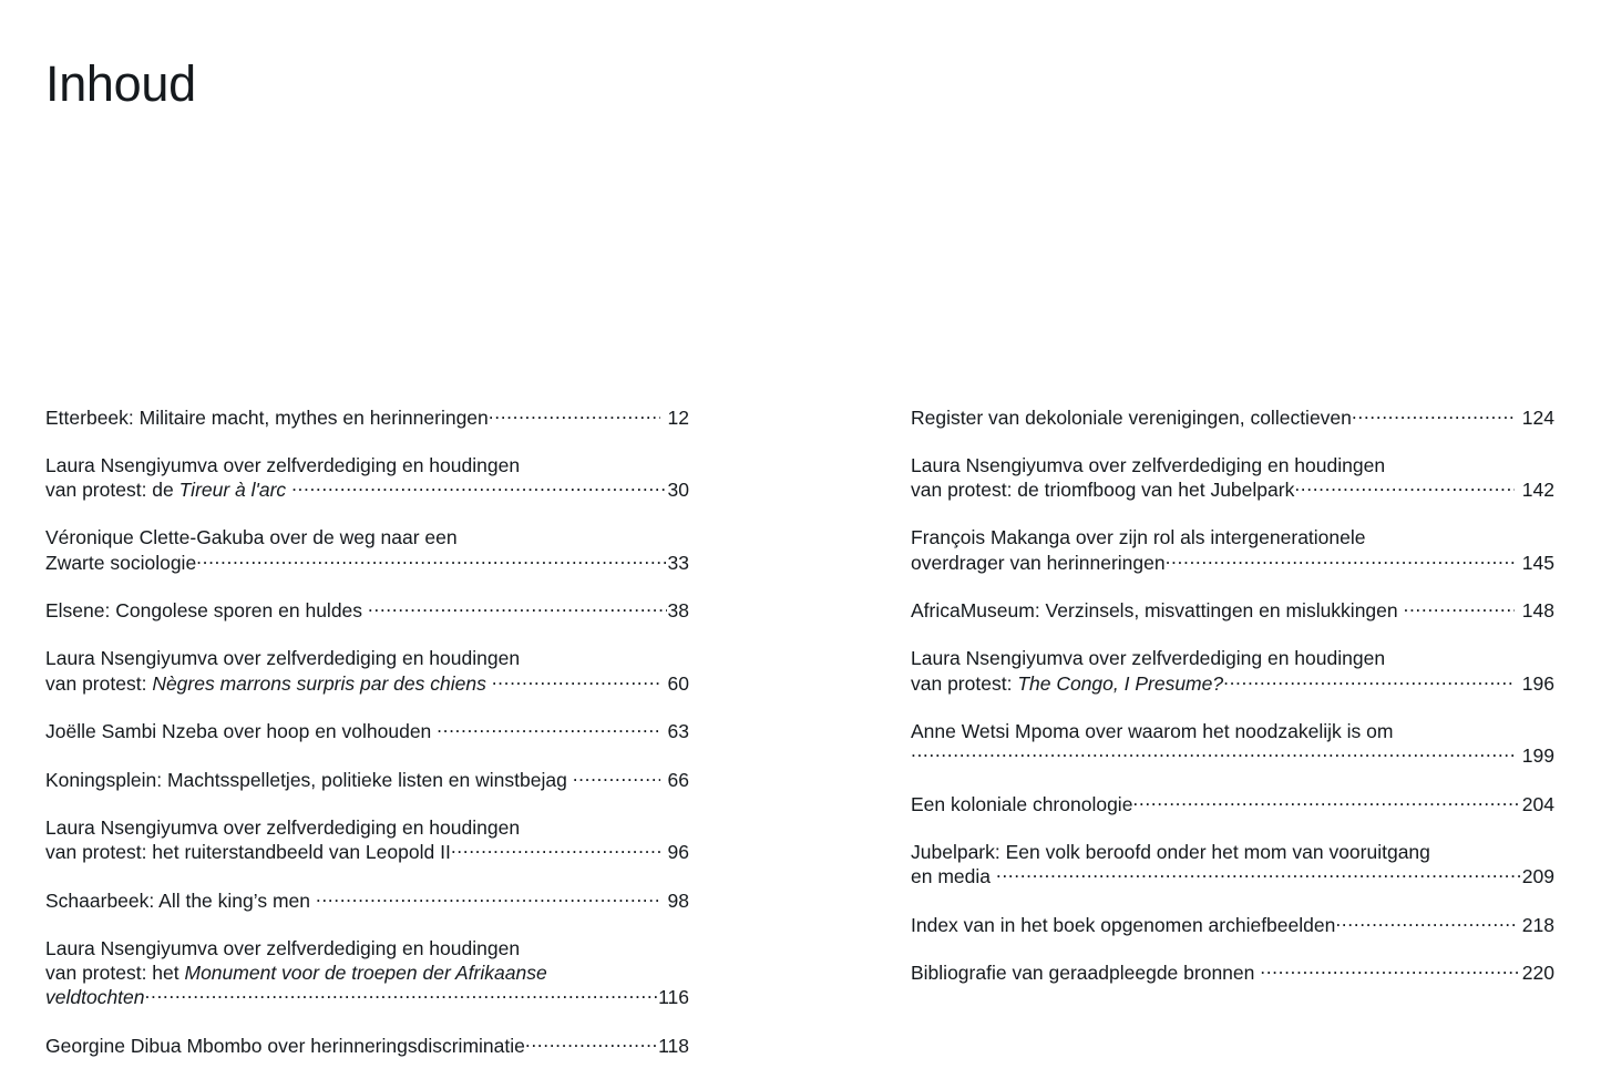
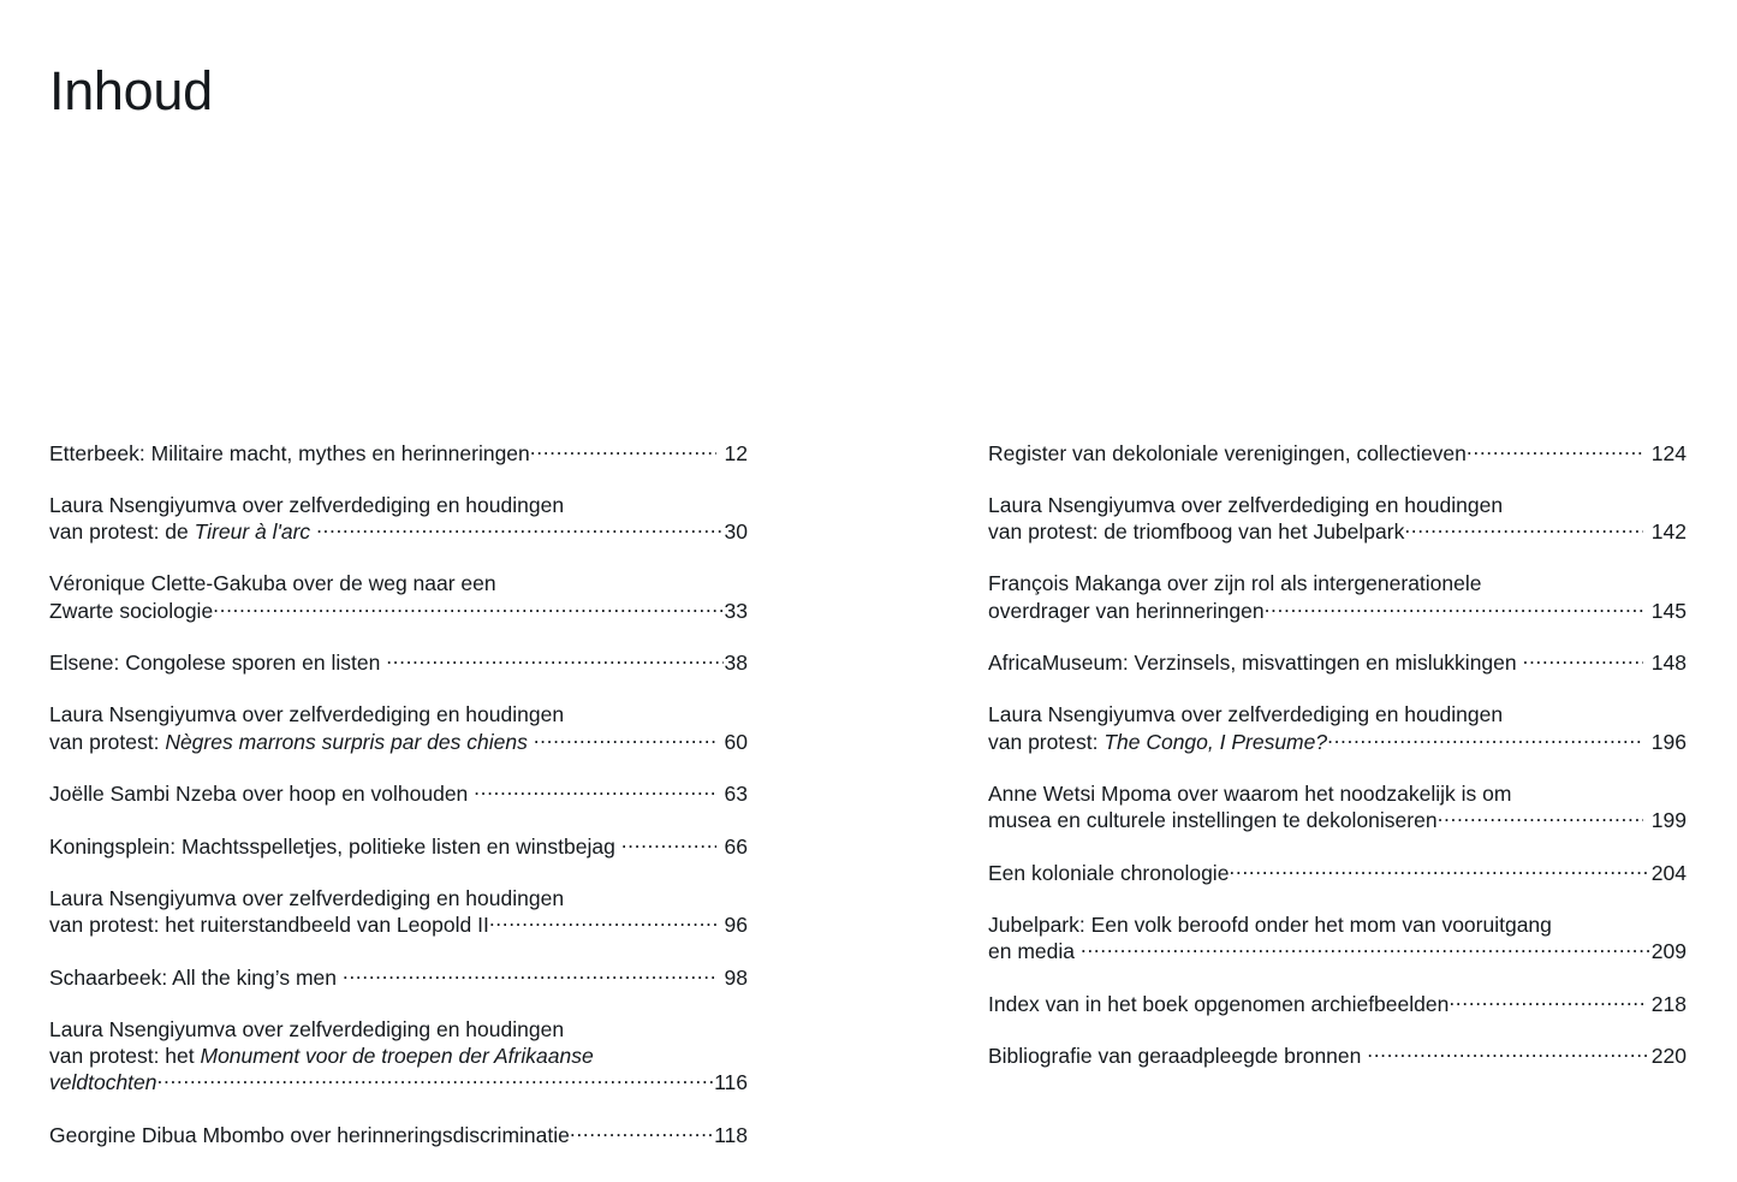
  Inhoud
  Etterbeek: Militaire macht, mythes en herinneringen
  12
  Laura Nsengiyumva over zelfverdediging en houdingen
  van protest: de Tireur à l'arc
  30
  Véronique Clette-Gakuba over de weg naar een
  Zwarte sociologie
  33
- Elsene: Congolese sporen en huldes
+ Elsene: Congolese sporen en listen
  38
  Laura Nsengiyumva over zelfverdediging en houdingen
  van protest: Nègres marrons surpris par des chiens
  60
  Joëlle Sambi Nzeba over hoop en volhouden
  63
  Koningsplein: Machtsspelletjes, politieke listen en winstbejag
  66
  Laura Nsengiyumva over zelfverdediging en houdingen
  van protest: het ruiterstandbeeld van Leopold II
  96
  Schaarbeek: All the king’s men
  98
  Laura Nsengiyumva over zelfverdediging en houdingen
  van protest: het Monument voor de troepen der Afrikaanse
  veldtochten
  116
  Georgine Dibua Mbombo over herinneringsdiscriminatie
  118
  Register van dekoloniale verenigingen, collectieven
  124
  Laura Nsengiyumva over zelfverdediging en houdingen
  van protest: de triomfboog van het Jubelpark
  142
  François Makanga over zijn rol als intergenerationele
  overdrager van herinneringen
  145
  AfricaMuseum: Verzinsels, misvattingen en mislukkingen
  148
  Laura Nsengiyumva over zelfverdediging en houdingen
  van protest: The Congo, I Presume?
  196
  Anne Wetsi Mpoma over waarom het noodzakelijk is om
+ musea en culturele instellingen te dekoloniseren
  199
  Een koloniale chronologie
  204
  Jubelpark: Een volk beroofd onder het mom van vooruitgang
  en media
  209
  Index van in het boek opgenomen archiefbeelden
  218
  Bibliografie van geraadpleegde bronnen
  220
